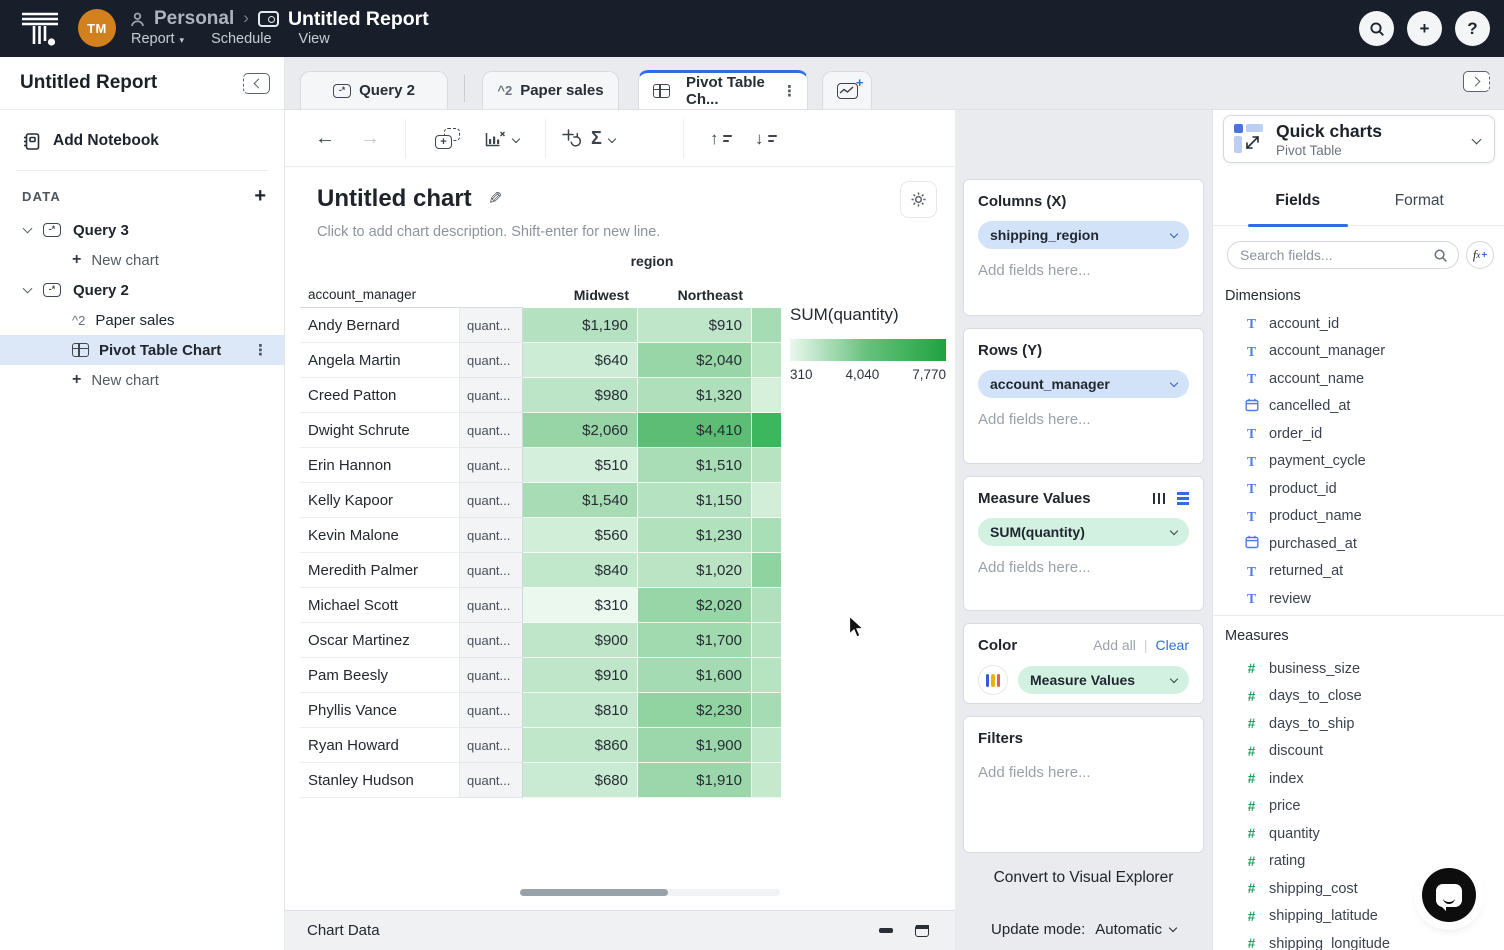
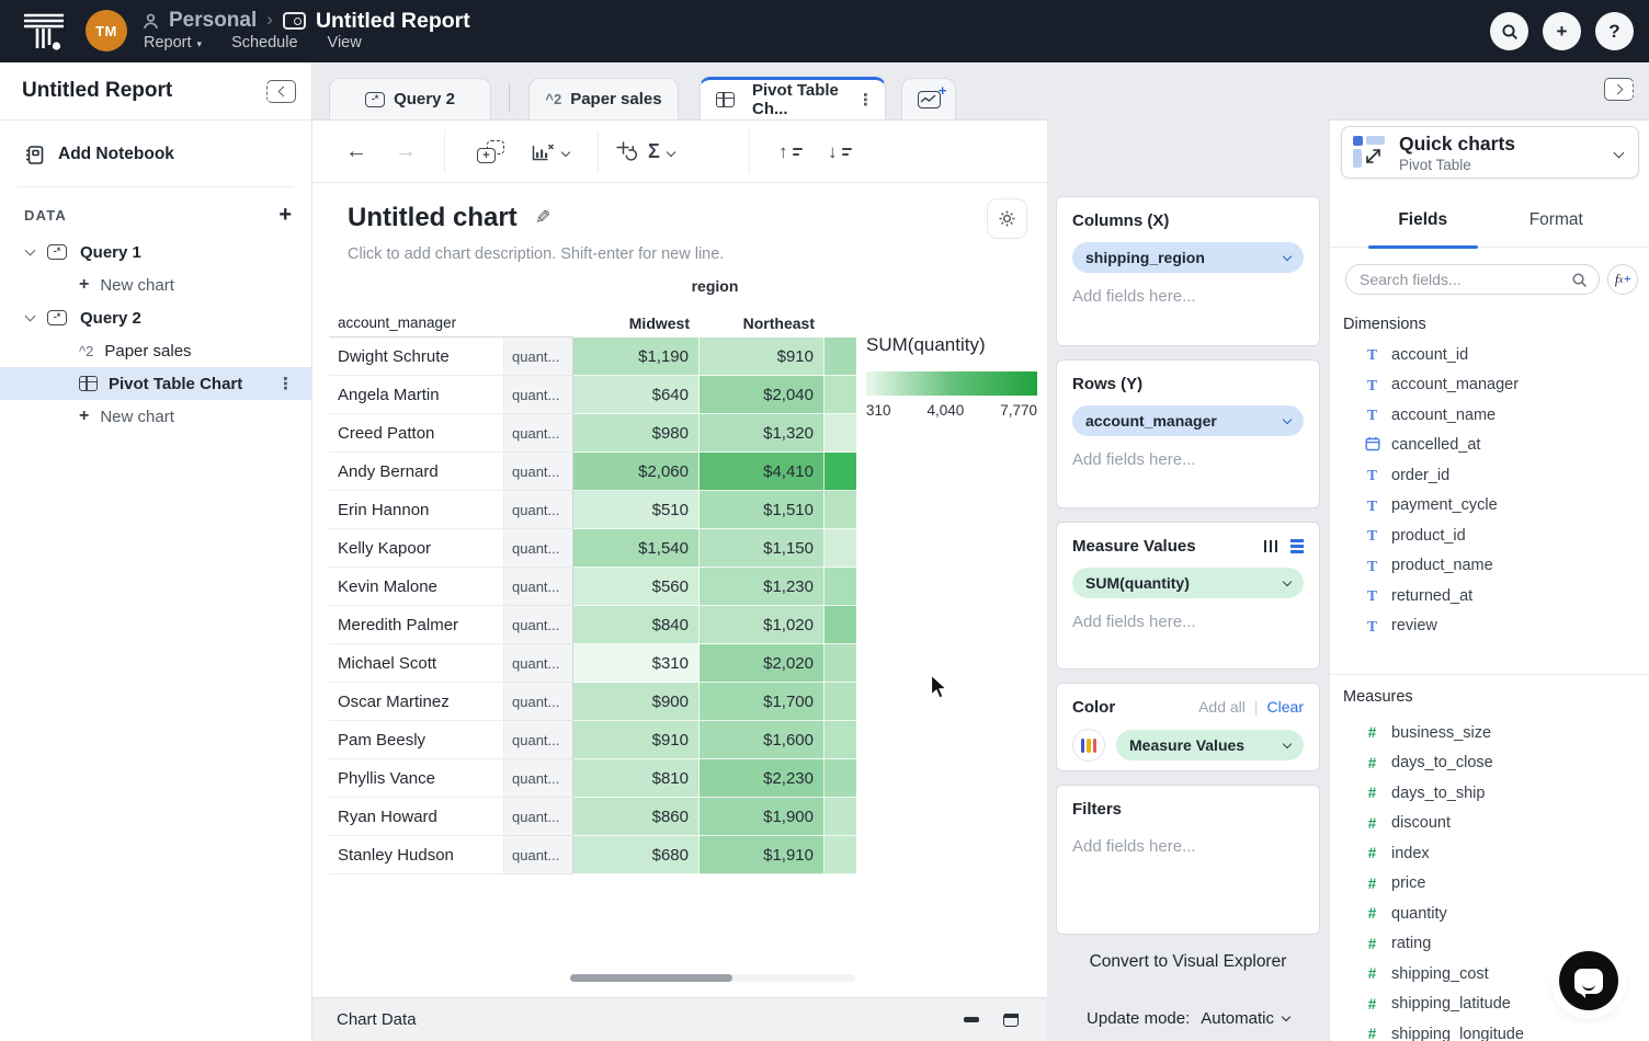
  TM
  Personal
  ›
  Untitled Report
  Report ▾
  Schedule
  View
  +
  ?
  Untitled Report
  Add Notebook
  DATA
  +
  -*
- Query 3
+ Query 1
  +
  New chart
  -*
  Query 2
  ^2
  Paper sales
  Pivot Table Chart
  ⋮
  +
  New chart
  -*
  Query 2
  ^2
  Paper sales
  Pivot Table Ch...
  ⋮
  +
  ←
  →
  +
  Σ
  ↑
  ↓
  Untitled chart
  Click to add chart description. Shift-enter for new line.
  region
  account_manager
  Midwest
  Northeast
- Andy Bernard
+ Dwight Schrute
  quant...
  $1,190
  $910
  Angela Martin
  quant...
  $640
  $2,040
  Creed Patton
  quant...
  $980
  $1,320
- Dwight Schrute
+ Andy Bernard
  quant...
  $2,060
  $4,410
  Erin Hannon
  quant...
  $510
  $1,510
  Kelly Kapoor
  quant...
  $1,540
  $1,150
  Kevin Malone
  quant...
  $560
  $1,230
  Meredith Palmer
  quant...
  $840
  $1,020
  Michael Scott
  quant...
  $310
  $2,020
  Oscar Martinez
  quant...
  $900
  $1,700
  Pam Beesly
  quant...
  $910
  $1,600
  Phyllis Vance
  quant...
  $810
  $2,230
  Ryan Howard
  quant...
  $860
  $1,900
  Stanley Hudson
  quant...
  $680
  $1,910
  SUM(quantity)
  310
  4,040
  7,770
  Chart Data
  Columns (X)
  shipping_region
  Add fields here...
  Rows (Y)
  account_manager
  Add fields here...
  Measure Values
  SUM(quantity)
  Add fields here...
  Color
  Add all
  |
  Clear
  Measure Values
  Filters
  Add fields here...
  Convert to Visual Explorer
  Update mode:
  Automatic
  Quick charts
  Pivot Table
  Fields
  Format
  Search fields...
  f
  x
  +
  Dimensions
  T
  account_id
  T
  account_manager
  T
  account_name
  cancelled_at
  T
  order_id
  T
  payment_cycle
  T
  product_id
  T
  product_name
- purchased_at
  T
  returned_at
  T
  review
  Measures
  #
  business_size
  #
  days_to_close
  #
  days_to_ship
  #
  discount
  #
  index
  #
  price
  #
  quantity
  #
  rating
  #
  shipping_cost
  #
  shipping_latitude
  #
  shipping_longitude
